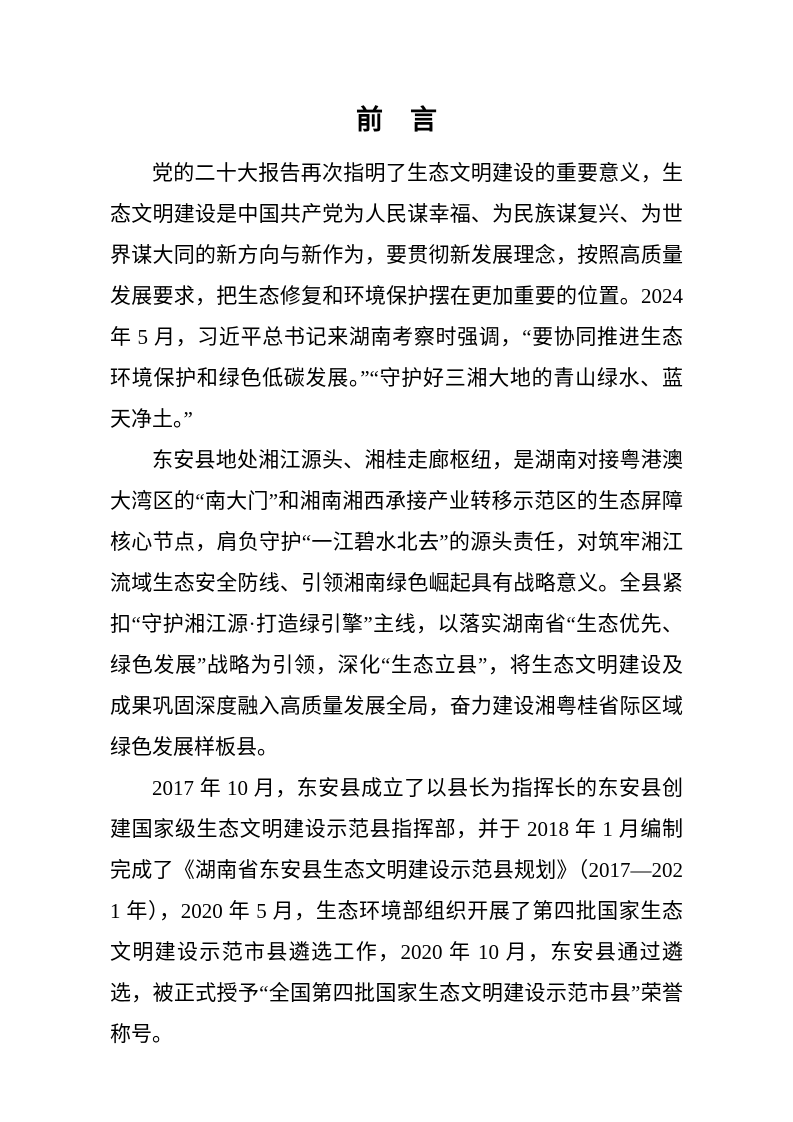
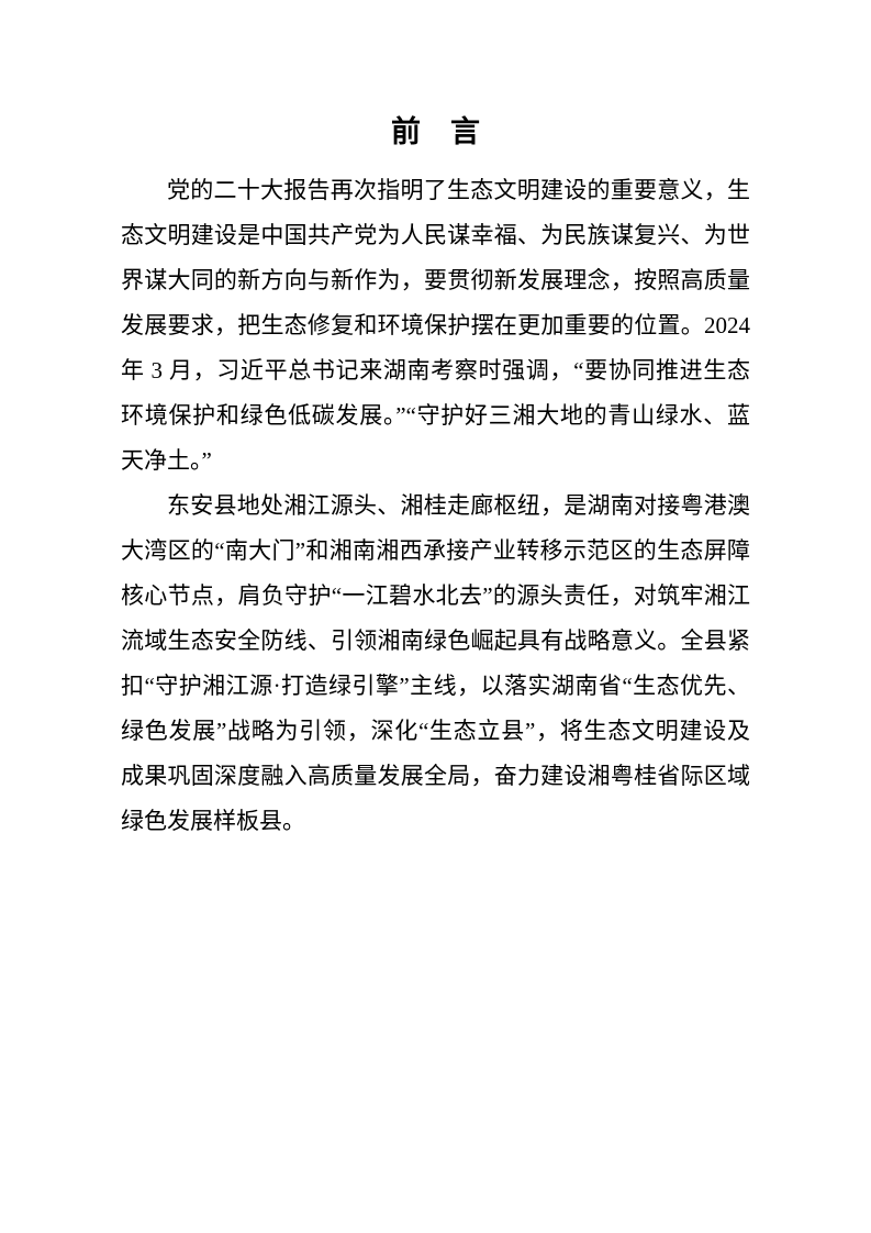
  前 言
- 党的二十大报告再次指明了生态文明建设的重要意义，生态文明建设是中国共产党为人民谋幸福、为民族谋复兴、为世界谋大同的新方向与新作为，要贯彻新发展理念，按照高质量发展要求，把生态修复和环境保护摆在更加重要的位置。2024 年 5 月，习近平总书记来湖南考察时强调，“要协同推进生态环境保护和绿色低碳发展。”“守护好三湘大地的青山绿水、蓝天净土。”
+ 党的二十大报告再次指明了生态文明建设的重要意义，生态文明建设是中国共产党为人民谋幸福、为民族谋复兴、为世界谋大同的新方向与新作为，要贯彻新发展理念，按照高质量发展要求，把生态修复和环境保护摆在更加重要的位置。2024 年 3 月，习近平总书记来湖南考察时强调，“要协同推进生态环境保护和绿色低碳发展。”“守护好三湘大地的青山绿水、蓝天净土。”
  东安县地处湘江源头、湘桂走廊枢纽，是湖南对接粤港澳大湾区的“南大门”和湘南湘西承接产业转移示范区的生态屏障核心节点，肩负守护“一江碧水北去”的源头责任，对筑牢湘江流域生态安全防线、引领湘南绿色崛起具有战略意义。全县紧扣“守护湘江源·打造绿引擎”主线，以落实湖南省“生态优先、绿色发展”战略为引领，深化“生态立县”，将生态文明建设及成果巩固深度融入高质量发展全局，奋力建设湘粤桂省际区域绿色发展样板县。
- 2017 年 10 月，东安县成立了以县长为指挥长的东安县创建国家级生态文明建设示范县指挥部，并于 2018 年 1 月编制完成了《湖南省东安县生态文明建设示范县规划》（2017—2021 年），2020 年 5 月，生态环境部组织开展了第四批国家生态文明建设示范市县遴选工作，2020 年 10 月，东安县通过遴选，被正式授予“全国第四批国家生态文明建设示范市县”荣誉称号。
